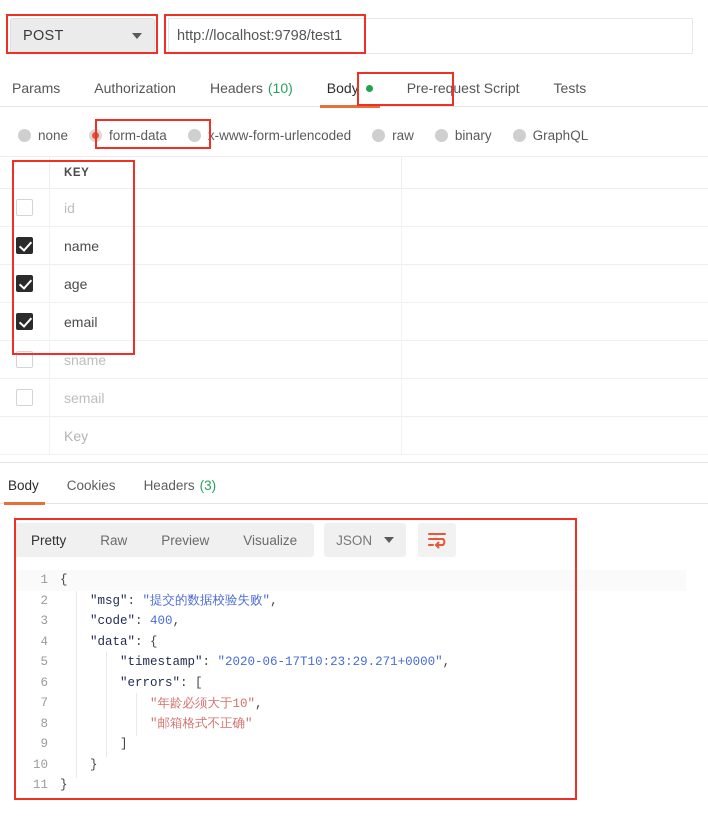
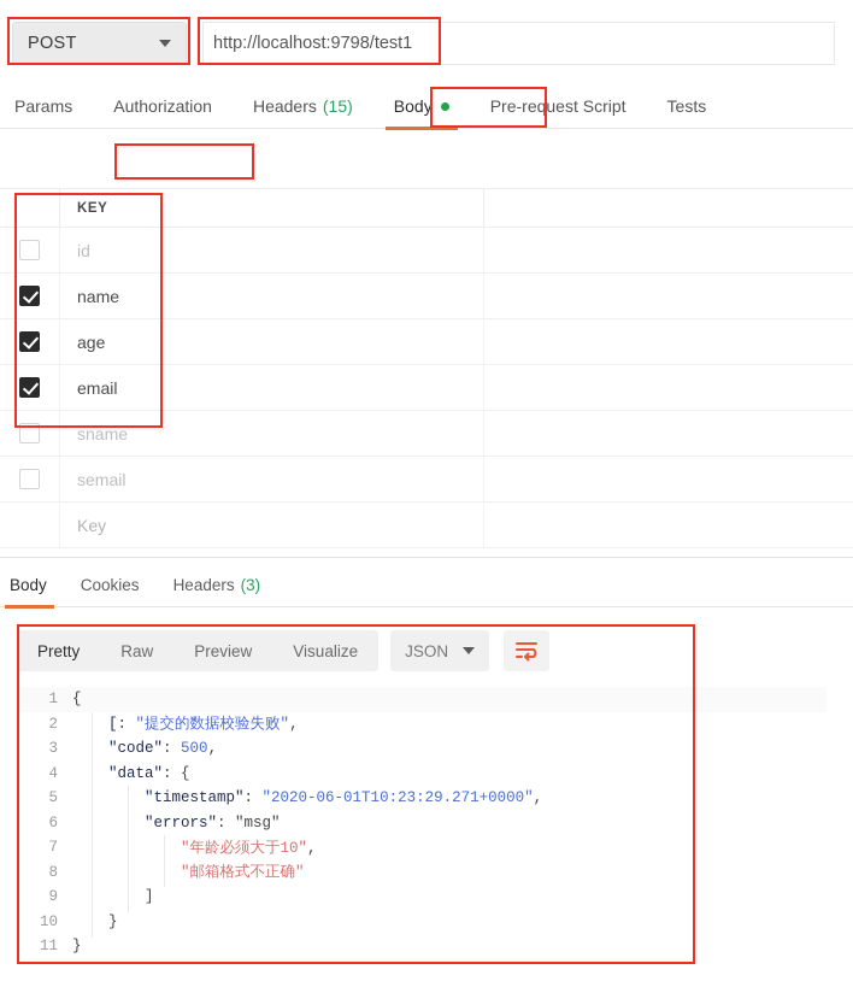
  POST
  http://localhost:9798/test1
  Params
  Authorization
  Headers
- (10)
+ (15)
  Body
  Pre-request Script
  Tests
- none
- form-data
- x-www-form-urlencoded
- raw
- binary
- GraphQL
  KEY
  id
  name
  age
  email
  sname
  semail
  Key
  Body
  Cookies
  Headers
  (3)
  Pretty
  Raw
  Preview
  Visualize
  JSON
  1
  {
  2
- "msg": "提交的数据校验失败",
+ [: "提交的数据校验失败",
  3
- "code": 400,
+ "code": 500,
  4
  "data": {
  5
- "timestamp": "2020-06-17T10:23:29.271+0000",
+ "timestamp": "2020-06-01T10:23:29.271+0000",
  6
- "errors": [
+ "errors": "msg"
  7
  "年龄必须大于10",
  8
  "邮箱格式不正确"
  9
  ]
  10
  }
  11
  }
